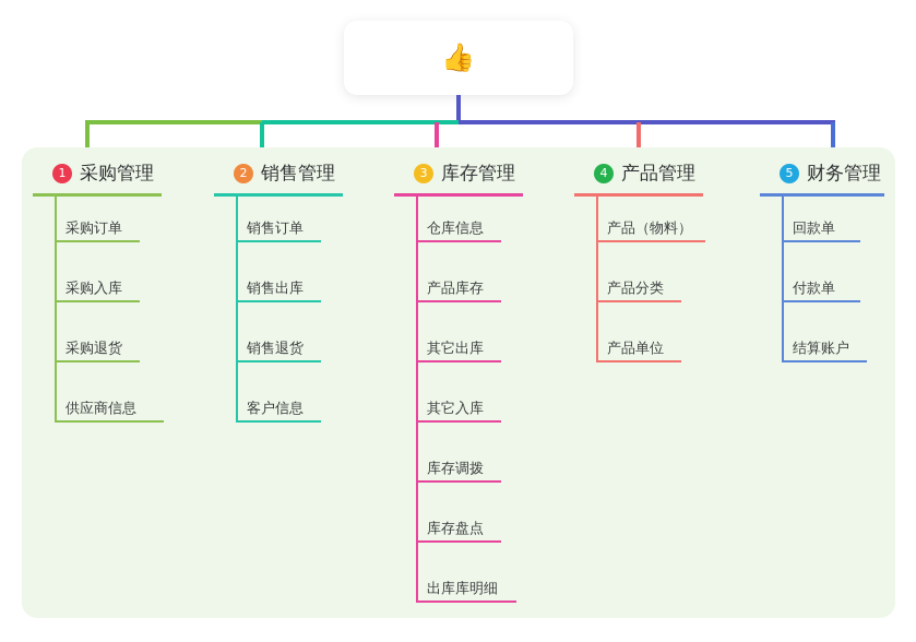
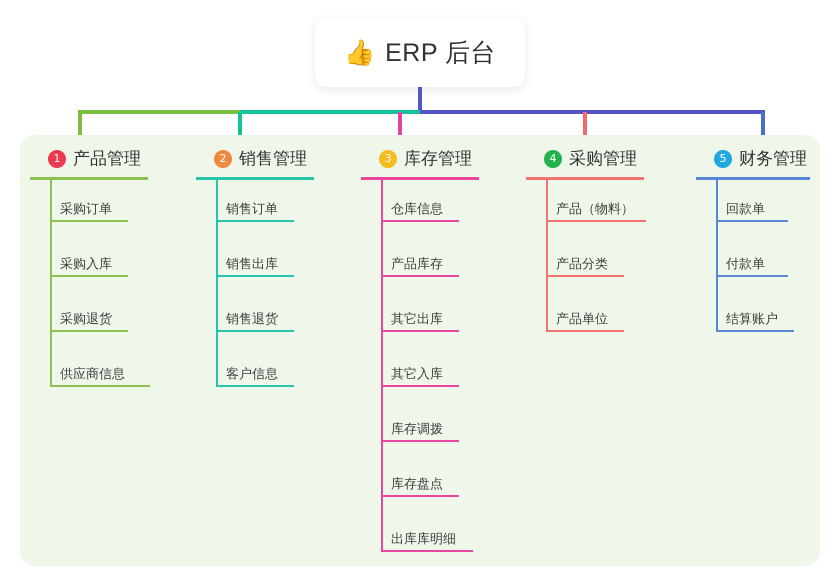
  👍
+ ERP 后台
  1
- 采购管理
+ 产品管理
  采购订单
  采购入库
  采购退货
  供应商信息
  2
  销售管理
  销售订单
  销售出库
  销售退货
  客户信息
  3
  库存管理
  仓库信息
  产品库存
  其它出库
  其它入库
  库存调拨
  库存盘点
  出库库明细
  4
- 产品管理
+ 采购管理
  产品（物料）
  产品分类
  产品单位
  5
  财务管理
  回款单
  付款单
  结算账户
